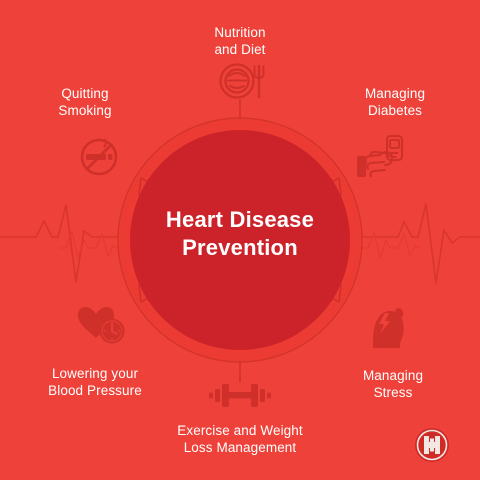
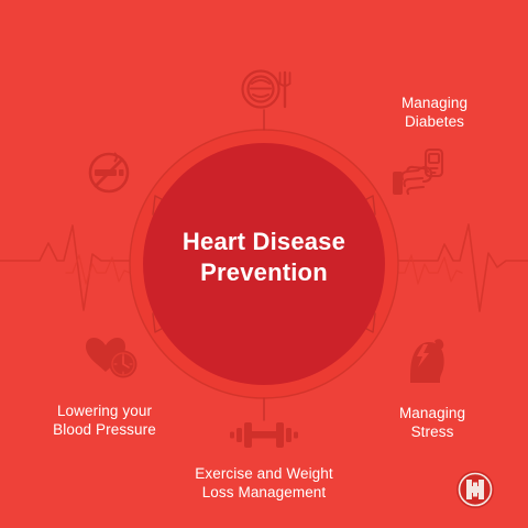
  Heart Disease
  Prevention
- Nutrition
- and Diet
- Quitting
- Smoking
  Managing
  Diabetes
  Lowering your
  Blood Pressure
  Managing
  Stress
  Exercise and Weight
  Loss Management
